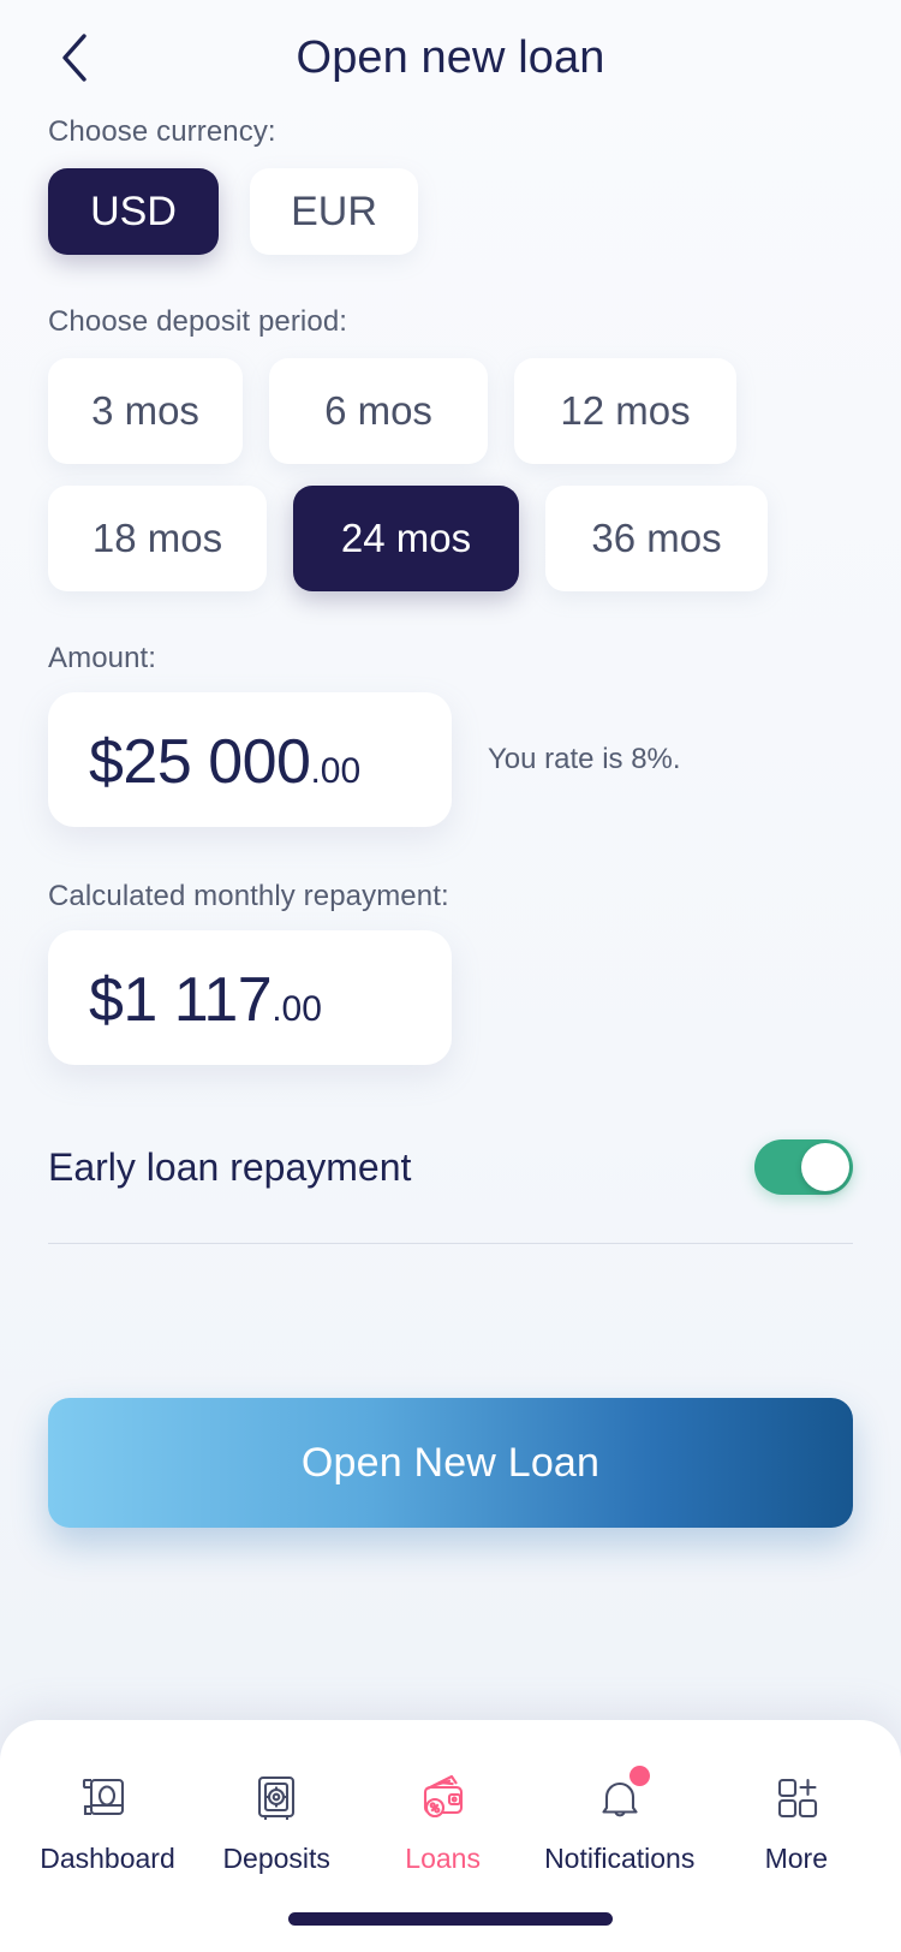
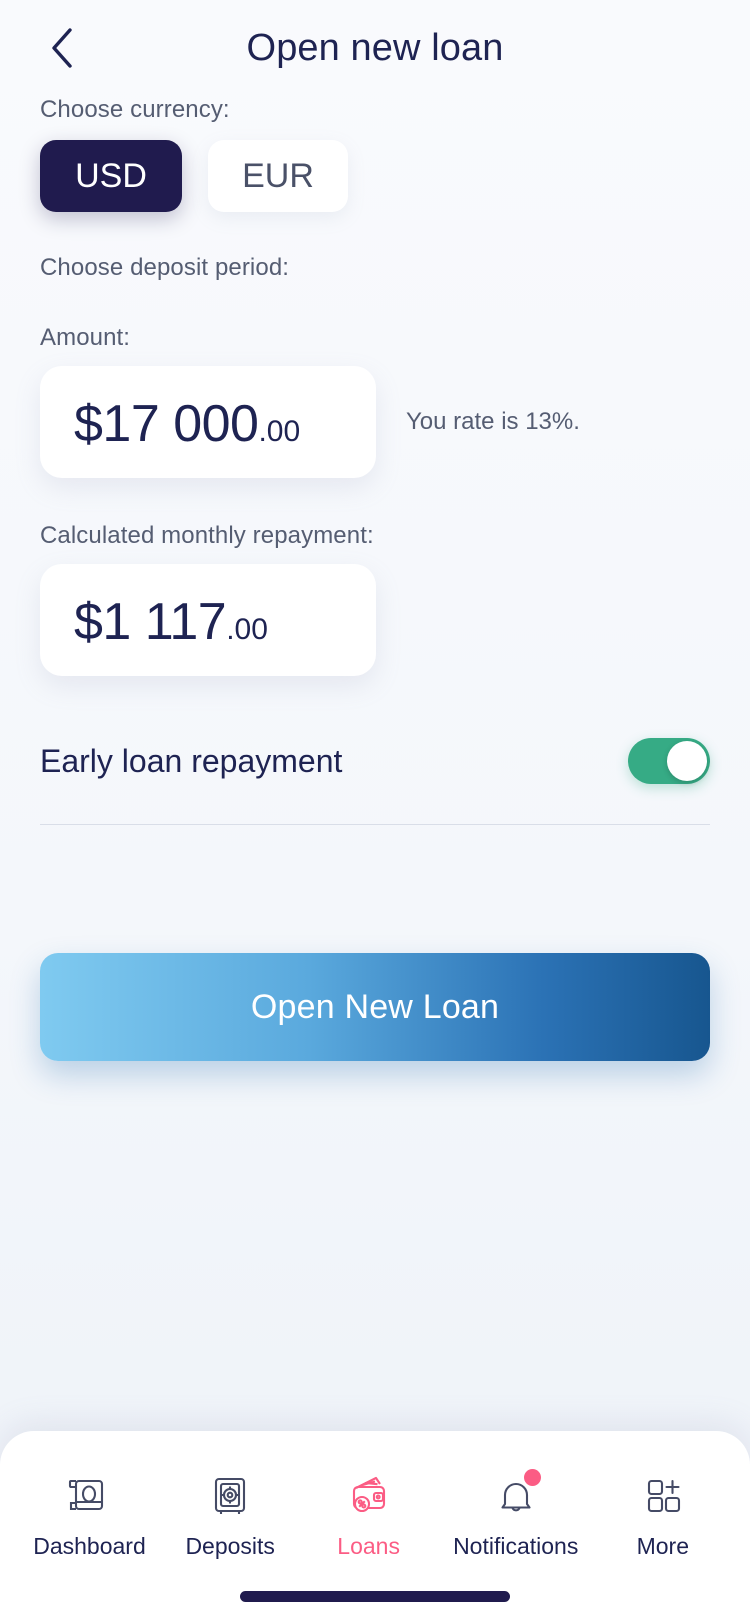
  Open new loan
  Choose currency:
  USD
  EUR
  Choose deposit period:
- 3 mos
- 6 mos
- 12 mos
- 18 mos
- 24 mos
- 36 mos
  Amount:
- $25 000
+ $17 000
  .00
- You rate is 8%.
+ You rate is 13%.
  Calculated monthly repayment:
  $1 117
  .00
  Early loan repayment
  Open New Loan
  Dashboard
  Deposits
  Loans
  Notifications
  More
